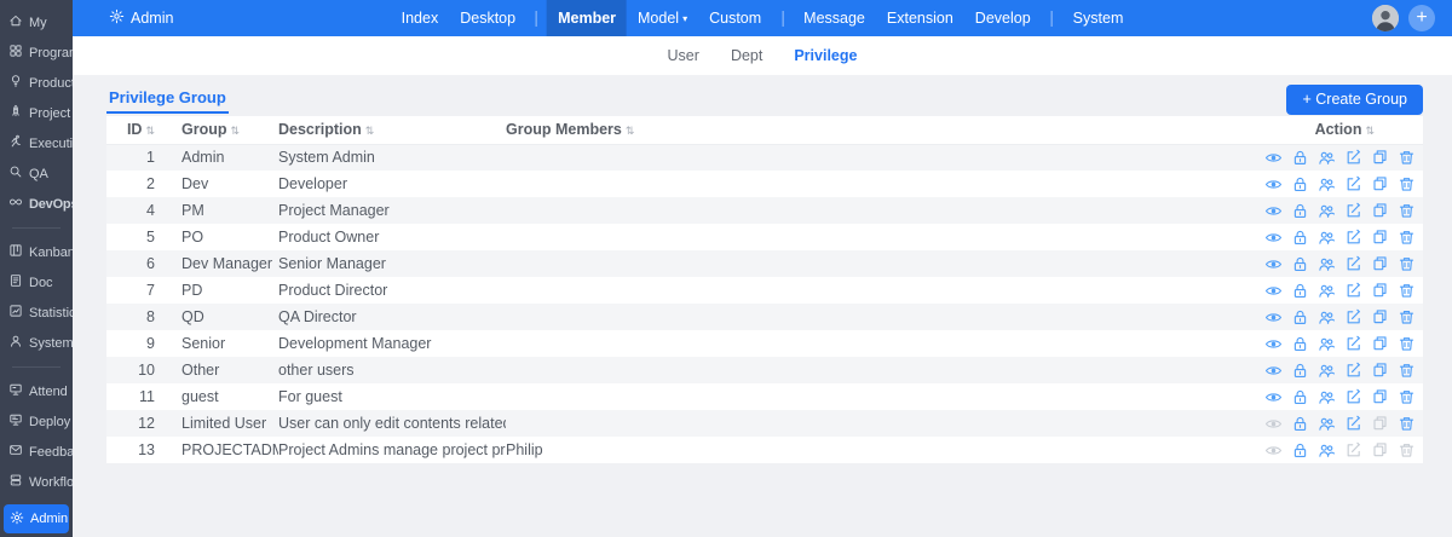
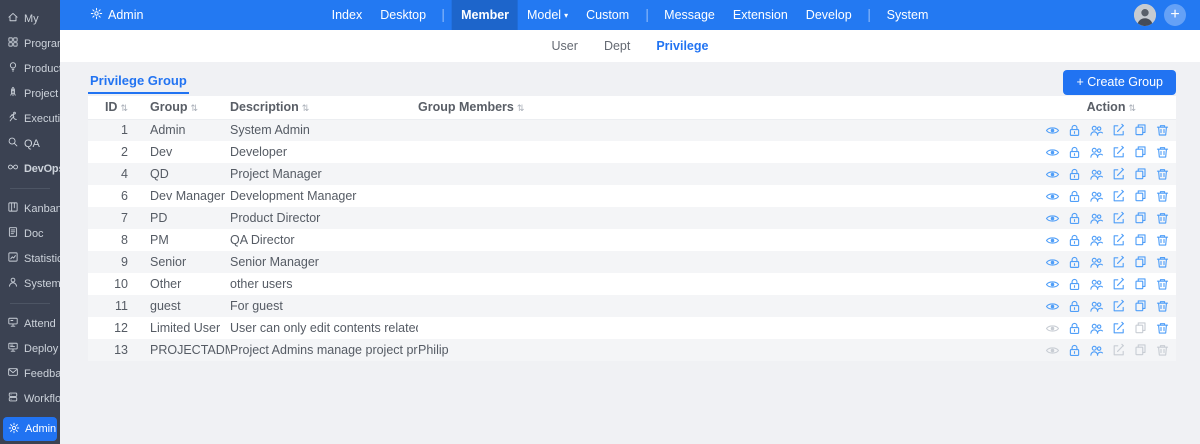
  My
  Progra
  Produc
  Project
  Executi
  QA
  DevOp
  Kanban
  Doc
  Statistic
  System
  Attend
  Deploy
  Feedba
  Workflo
  Admin
  Admin
  Index
  Desktop
  Member
  Model
  ▾
  Custom
  Message
  Extension
  Develop
  System
  User
  Dept
  Privilege
  Privilege Group
  + Create Group
  ID ⇅	Group ⇅	Description ⇅	Group Members ⇅	Action ⇅
  1	Admin	System Admin
  2	Dev	Developer
- 4	PM	Project Manager
+ 4	QD	Project Manager
- 5	PO	Product Owner
- 6	Dev Manager	Senior Manager
+ 6	Dev Manager	Development Manager
  7	PD	Product Director
- 8	QD	QA Director
+ 8	PM	QA Director
- 9	Senior	Development Manager
+ 9	Senior	Senior Manager
  10	Other	other users
  11	guest	For guest
  12	Limited User	User can only edit contents relate
  13	PROJECTADM	Project Admins manage project pr	Philip
